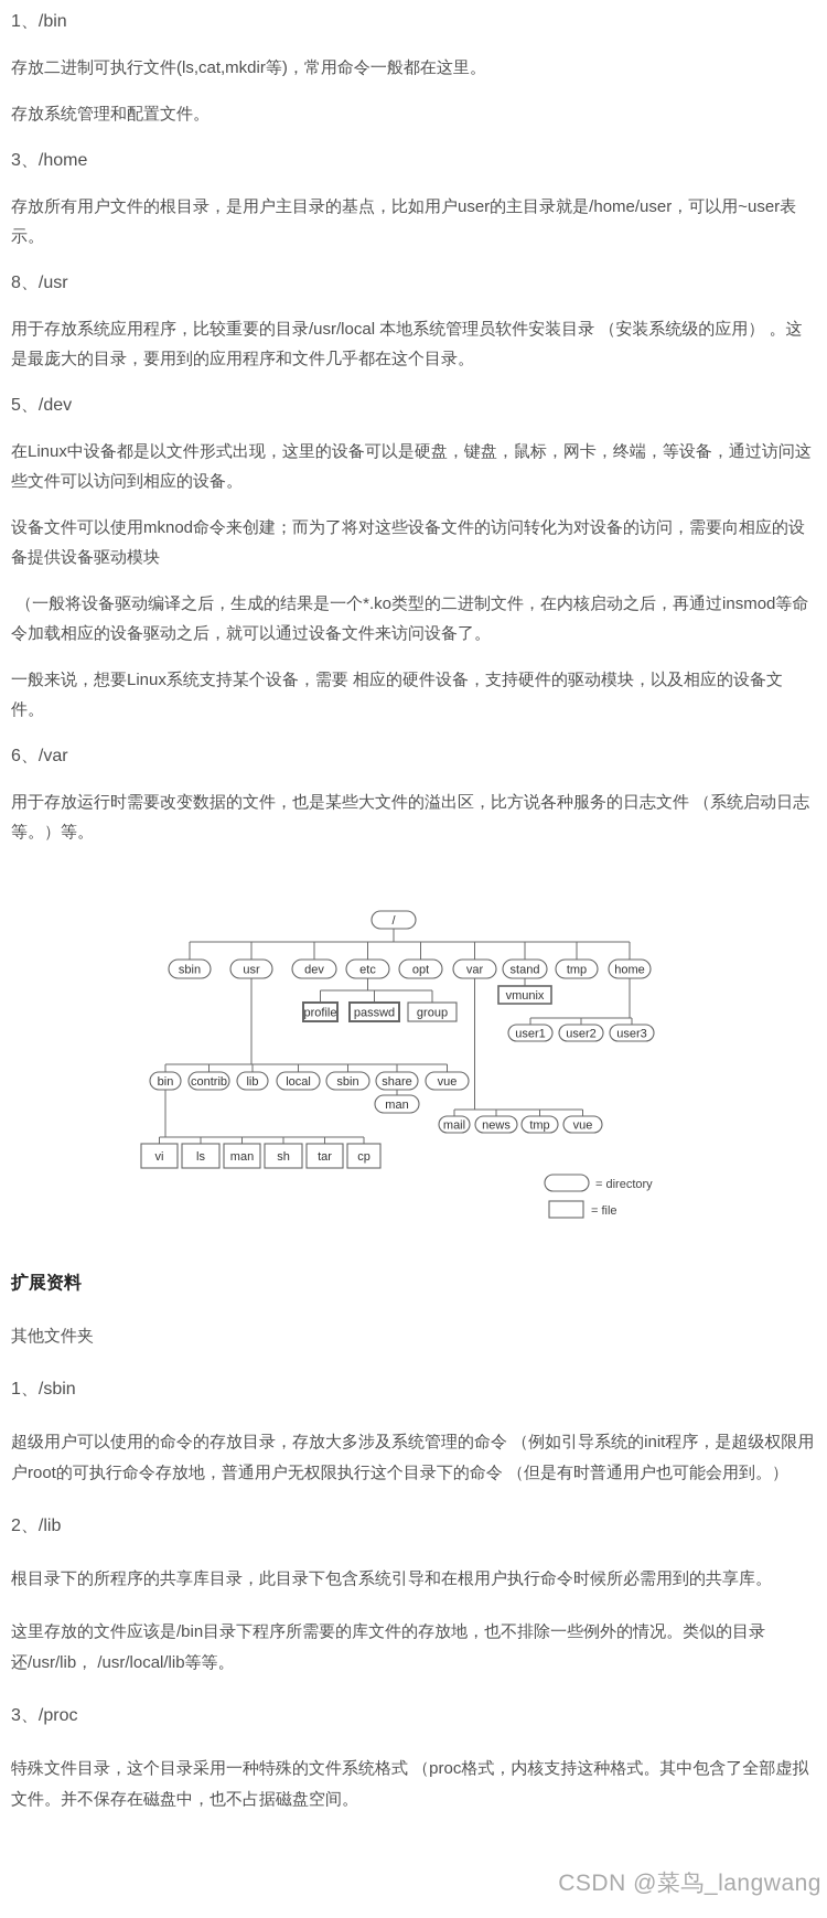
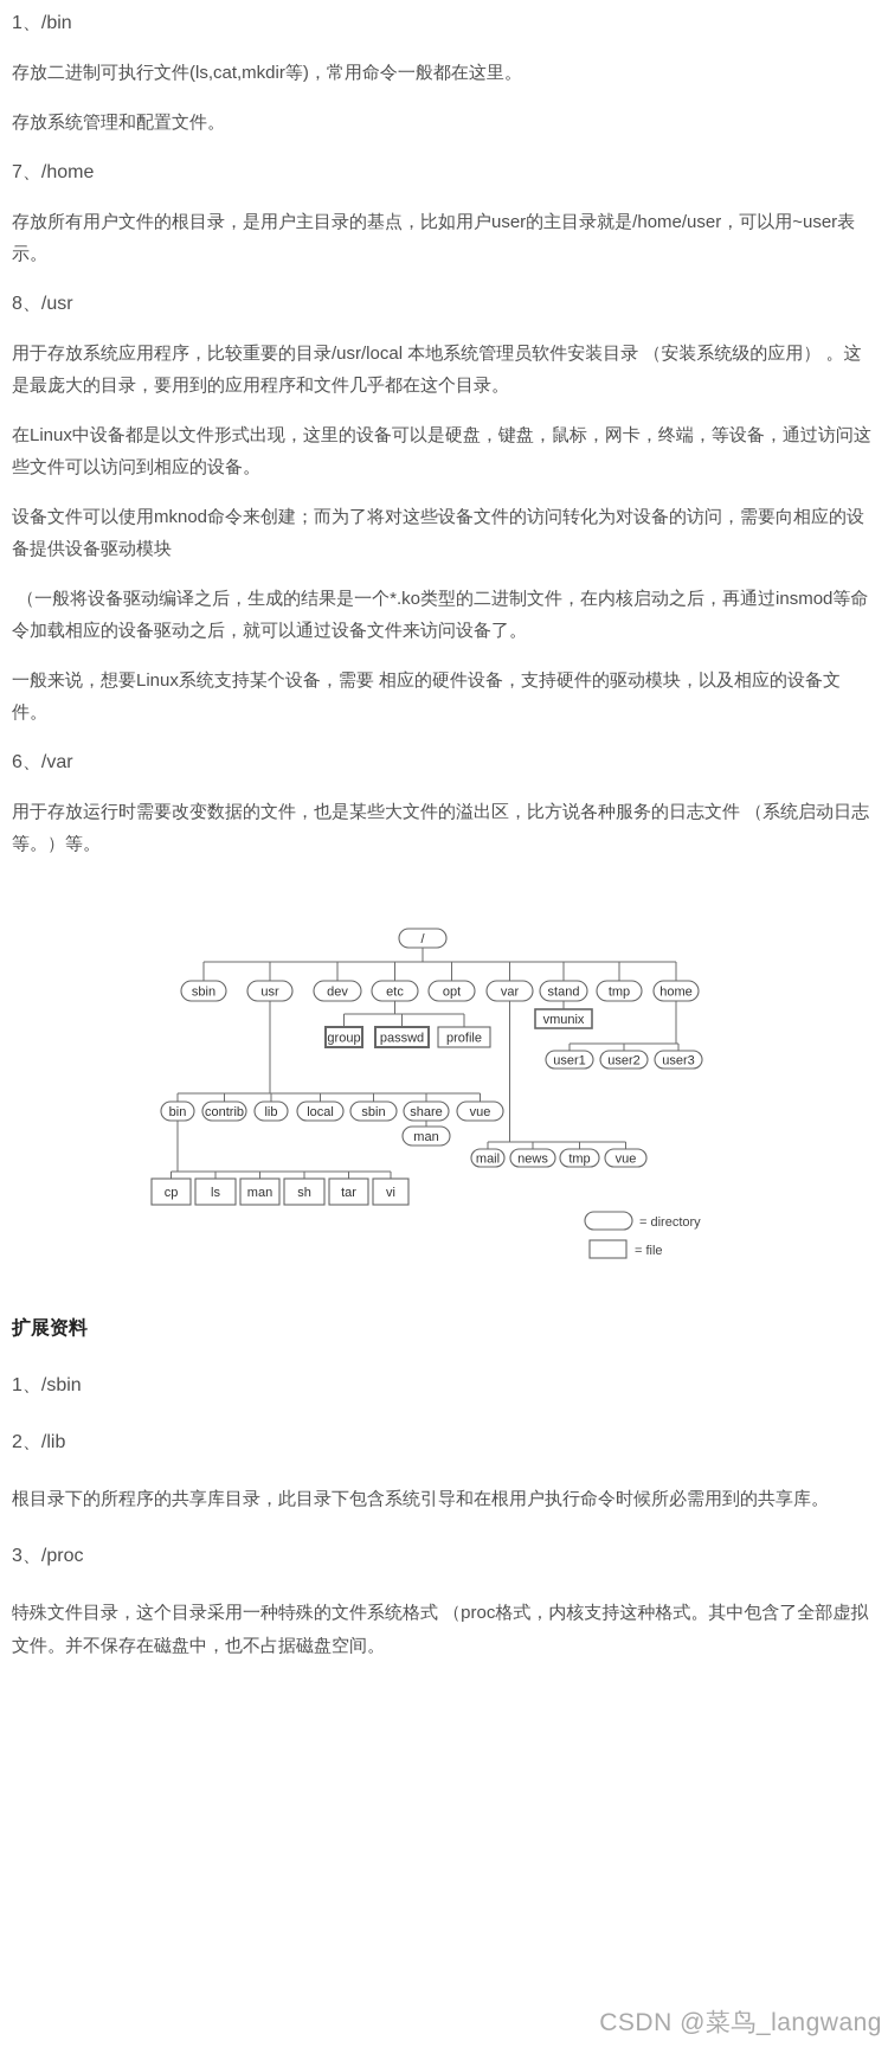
  1、/bin
  存放二进制可执行文件(ls,cat,mkdir等)，常用命令一般都在这里。
  存放系统管理和配置文件。
- 3、/home
+ 7、/home
  存放所有用户文件的根目录，是用户主目录的基点，比如用户user的主目录就是/home/user，可以用~user表示。
  8、/usr
  用于存放系统应用程序，比较重要的目录/usr/local 本地系统管理员软件安装目录 （安装系统级的应用） 。这是最庞大的目录，要用到的应用程序和文件几乎都在这个目录。
- 5、/dev
  在Linux中设备都是以文件形式出现，这里的设备可以是硬盘，键盘，鼠标，网卡，终端，等设备，通过访问这些文件可以访问到相应的设备。
  设备文件可以使用mknod命令来创建；而为了将对这些设备文件的访问转化为对设备的访问，需要向相应的设备提供设备驱动模块
  （一般将设备驱动编译之后，生成的结果是一个*.ko类型的二进制文件，在内核启动之后，再通过insmod等命令加载相应的设备驱动之后，就可以通过设备文件来访问设备了。
  一般来说，想要Linux系统支持某个设备，需要 相应的硬件设备，支持硬件的驱动模块，以及相应的设备文件。
  6、/var
  用于存放运行时需要改变数据的文件，也是某些大文件的溢出区，比方说各种服务的日志文件 （系统启动日志等。）等。
  /
  sbin
  usr
  dev
  etc
  opt
  var
  stand
  tmp
  home
  vmunix
- profile
+ group
  passwd
- group
+ profile
  user1
  user2
  user3
  bin
  contrib
  lib
  local
  sbin
  share
  vue
  man
  mail
  news
  tmp
  vue
- vi
+ cp
  ls
  man
  sh
  tar
- cp
+ vi
  = directory
  = file
  扩展资料
- 其他文件夹
  1、/sbin
- 超级用户可以使用的命令的存放目录，存放大多涉及系统管理的命令 （例如引导系统的init程序，是超级权限用户root的可执行命令存放地，普通用户无权限执行这个目录下的命令 （但是有时普通用户也可能会用到。）
  2、/lib
  根目录下的所程序的共享库目录，此目录下包含系统引导和在根用户执行命令时候所必需用到的共享库。
- 这里存放的文件应该是/bin目录下程序所需要的库文件的存放地，也不排除一些例外的情况。类似的目录还/usr/lib， /usr/local/lib等等。
  3、/proc
  特殊文件目录，这个目录采用一种特殊的文件系统格式 （proc格式，内核支持这种格式。其中包含了全部虚拟文件。并不保存在磁盘中，也不占据磁盘空间。
  CSDN @菜鸟_langwang
